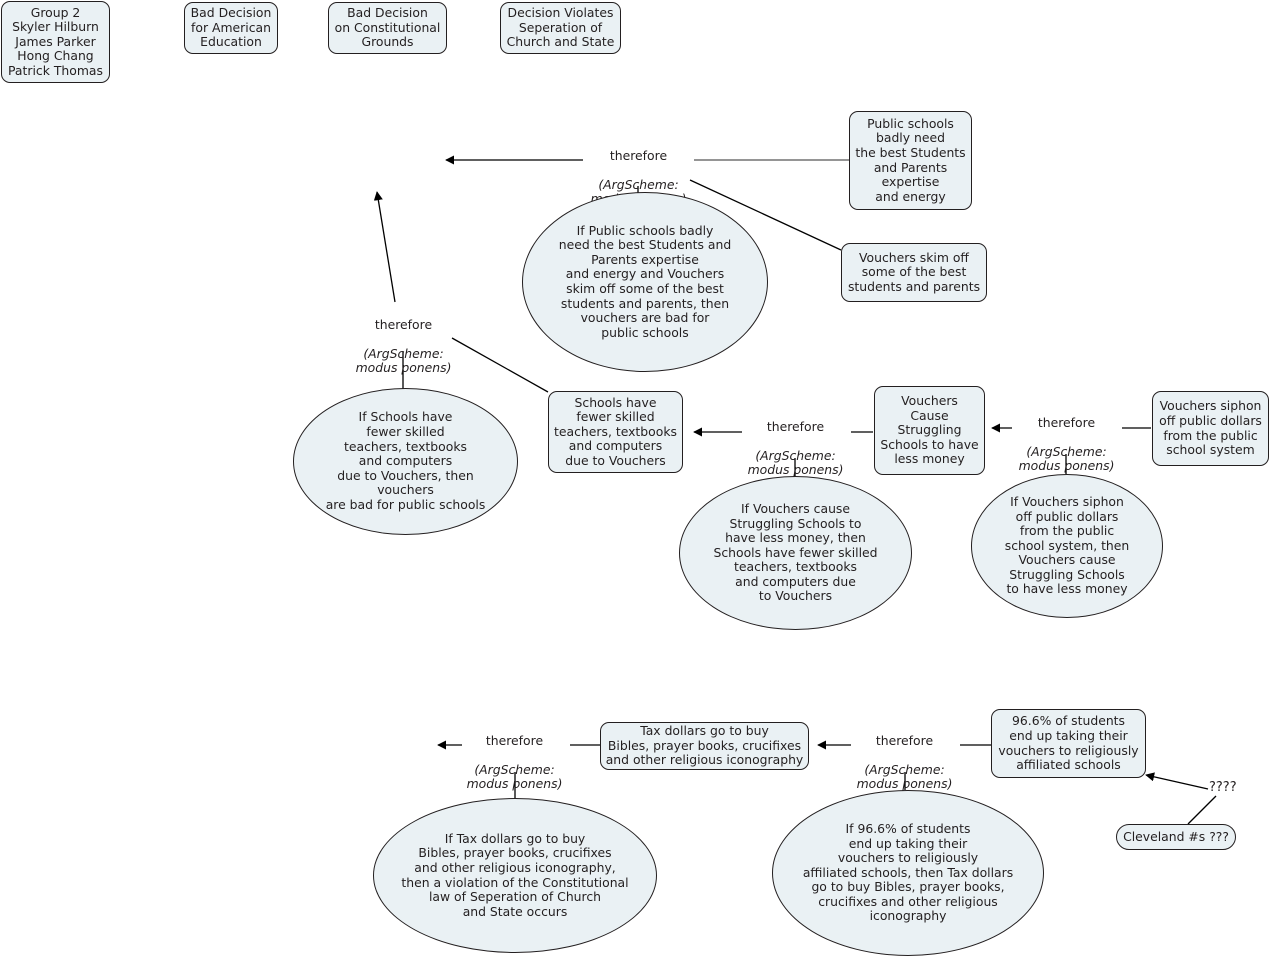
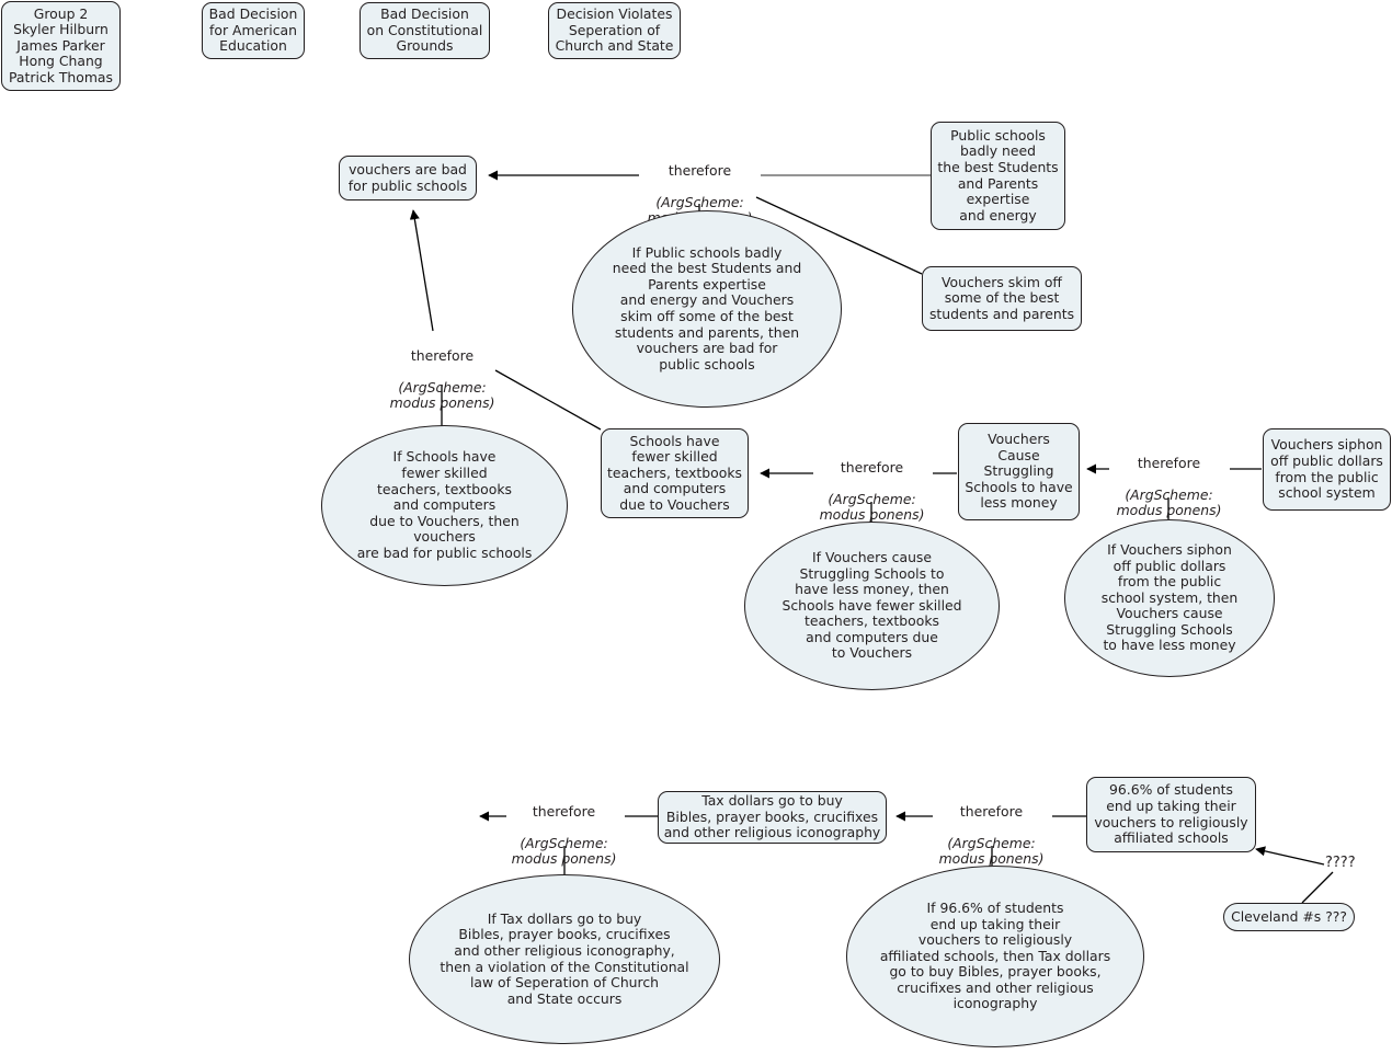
  Group 2
  Skyler Hilburn
  James Parker
  Hong Chang
  Patrick Thomas
  Bad Decision
  for American
  Education
  Bad Decision
  on Constitutional
  Grounds
  Decision Violates
  Seperation of
  Church and State
+ vouchers are bad
+ for public schools
  therefore
  (ArgScheme:
  Public schools
  badly need
  the best Students
  and Parents
  expertise
  and energy
  Vouchers skim off
  some of the best
  students and parents
  If Public schools badly
  need the best Students and
  Parents expertise
  and energy and Vouchers
  skim off some of the best
  students and parents, then
  vouchers are bad for
  public schools
  therefore
  (ArgScheme:
  modus ponens)
  If Schools have
  fewer skilled
  teachers, textbooks
  and computers
  due to Vouchers, then
  vouchers
  are bad for public schools
  Schools have
  fewer skilled
  teachers, textbooks
  and computers
  due to Vouchers
  therefore
  (ArgScheme:
  modus ponens)
  Vouchers
  Cause
  Struggling
  Schools to have
  less money
  therefore
  (ArgScheme:
  modus ponens)
  Vouchers siphon
  off public dollars
  from the public
  school system
  If Vouchers cause
  Struggling Schools to
  have less money, then
  Schools have fewer skilled
  teachers, textbooks
  and computers due
  to Vouchers
  If Vouchers siphon
  off public dollars
  from the public
  school system, then
  Vouchers cause
  Struggling Schools
  to have less money
  therefore
  (ArgScheme:
  modus ponens)
  Tax dollars go to buy
  Bibles, prayer books, crucifixes
  and other religious iconography
  therefore
  (ArgScheme:
  modus ponens)
  96.6% of students
  end up taking their
  vouchers to religiously
  affiliated schools
  ????
  Cleveland #s ???
  If Tax dollars go to buy
  Bibles, prayer books, crucifixes
  and other religious iconography,
  then a violation of the Constitutional
  law of Seperation of Church
  and State occurs
  If 96.6% of students
  end up taking their
  vouchers to religiously
  affiliated schools, then Tax dollars
  go to buy Bibles, prayer books,
  crucifixes and other religious
  iconography
